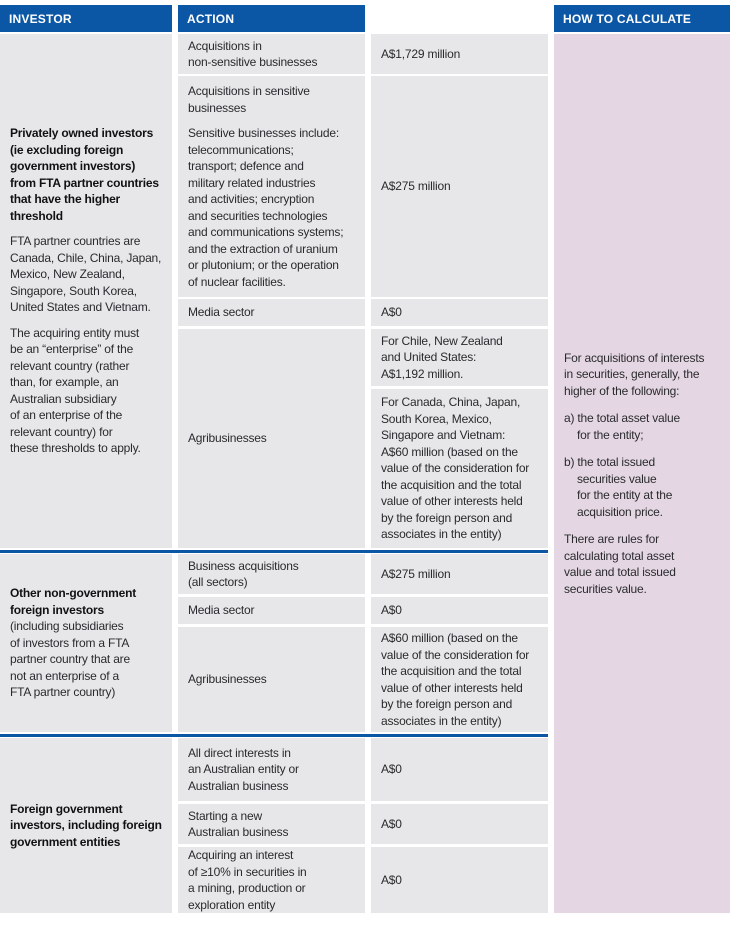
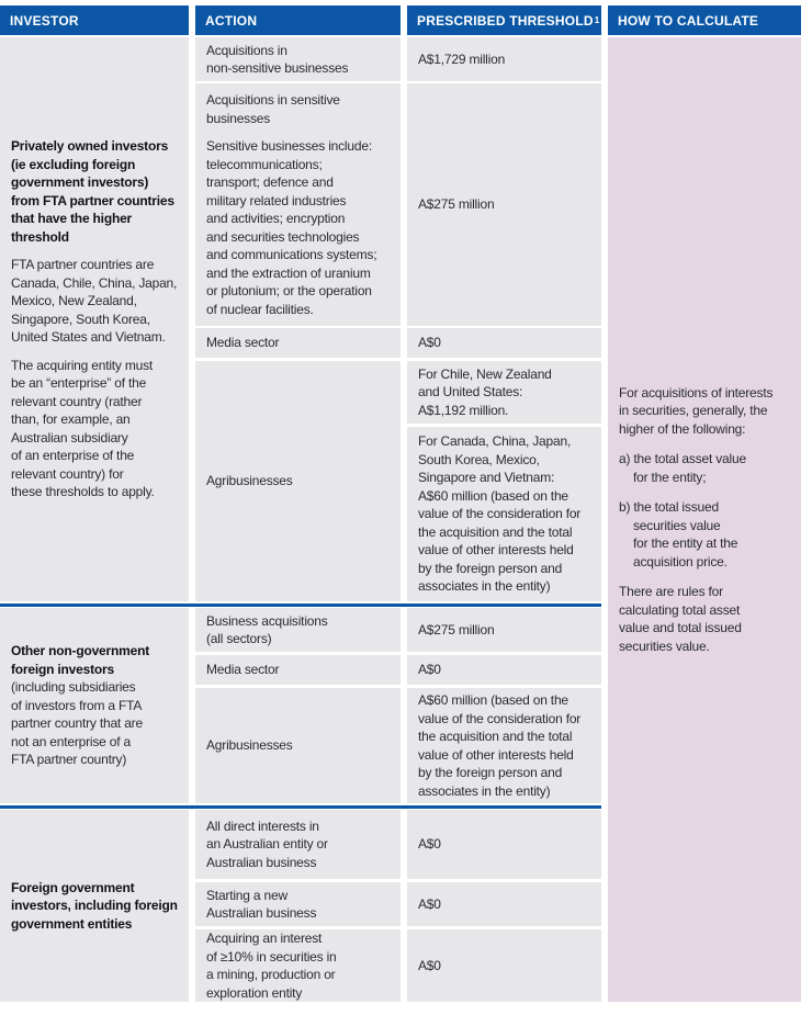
  INVESTOR
  ACTION
+ PRESCRIBED THRESHOLD
+ 1
  HOW TO CALCULATE
  Privately owned investors
  (ie excluding foreign
  government investors)
  from FTA partner countries
  that have the higher
  threshold
  FTA partner countries are
  Canada, Chile, China, Japan,
  Mexico, New Zealand,
  Singapore, South Korea,
  United States and Vietnam.
  The acquiring entity must
  be an “enterprise” of the
  relevant country (rather
  than, for example, an
  Australian subsidiary
  of an enterprise of the
  relevant country) for
  these thresholds to apply.
  Acquisitions in
  non-sensitive businesses
  A$1,729 million
  Acquisitions in sensitive
  businesses
  Sensitive businesses include:
  telecommunications;
  transport; defence and
  military related industries
  and activities; encryption
  and securities technologies
  and communications systems;
  and the extraction of uranium
  or plutonium; or the operation
  of nuclear facilities.
  A$275 million
  Media sector
  A$0
  Agribusinesses
  For Chile, New Zealand
  and United States:
  A$1,192 million.
  For Canada, China, Japan,
  South Korea, Mexico,
  Singapore and Vietnam:
  A$60 million (based on the
  value of the consideration for
  the acquisition and the total
  value of other interests held
  by the foreign person and
  associates in the entity)
  Other non-government
  foreign investors
  (including subsidiaries
  of investors from a FTA
  partner country that are
  not an enterprise of a
  FTA partner country)
  Business acquisitions
  (all sectors)
  A$275 million
  Media sector
  A$0
  Agribusinesses
  A$60 million (based on the
  value of the consideration for
  the acquisition and the total
  value of other interests held
  by the foreign person and
  associates in the entity)
  Foreign government
  investors, including foreign
  government entities
  All direct interests in
  an Australian entity or
  Australian business
  A$0
  Starting a new
  Australian business
  A$0
  Acquiring an interest
  of ≥10% in securities in
  a mining, production or
  exploration entity
  A$0
  For acquisitions of interests
  in securities, generally, the
  higher of the following:
  a) the total asset value
  for the entity;
  b) the total issued
  securities value
  for the entity at the
  acquisition price.
  There are rules for
  calculating total asset
  value and total issued
  securities value.
